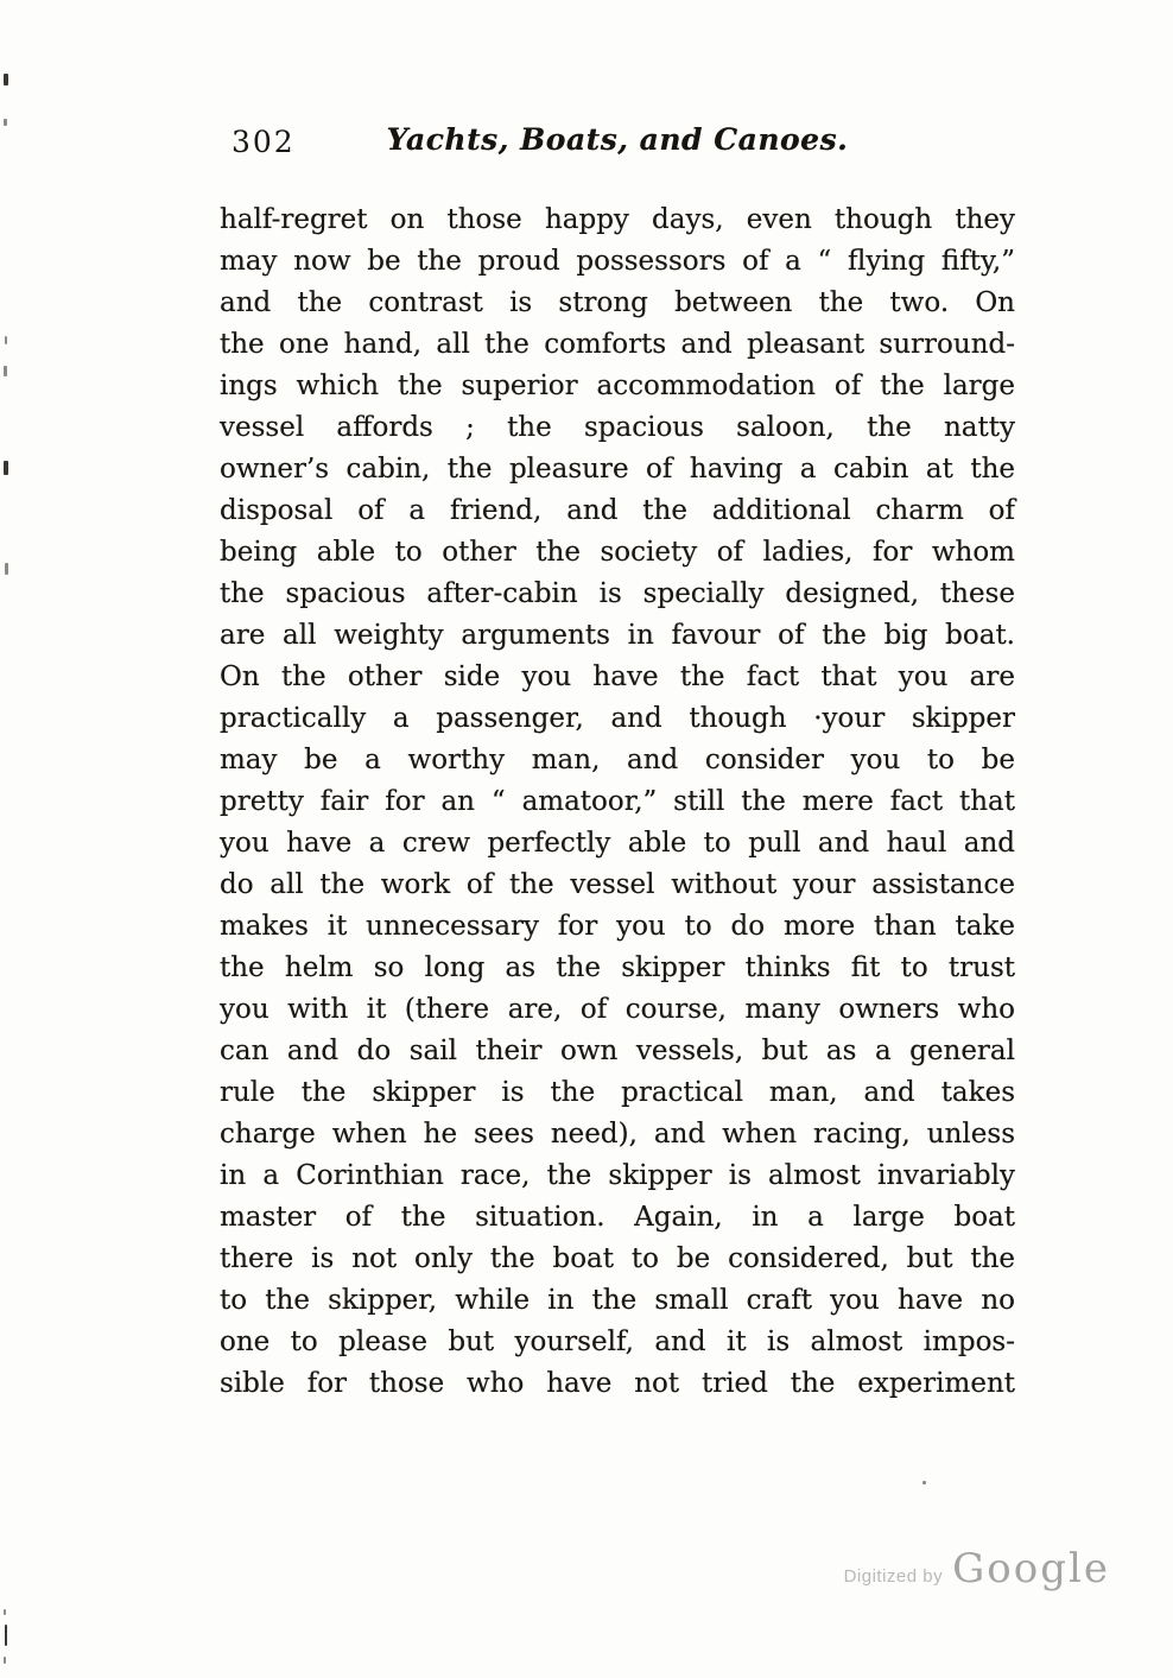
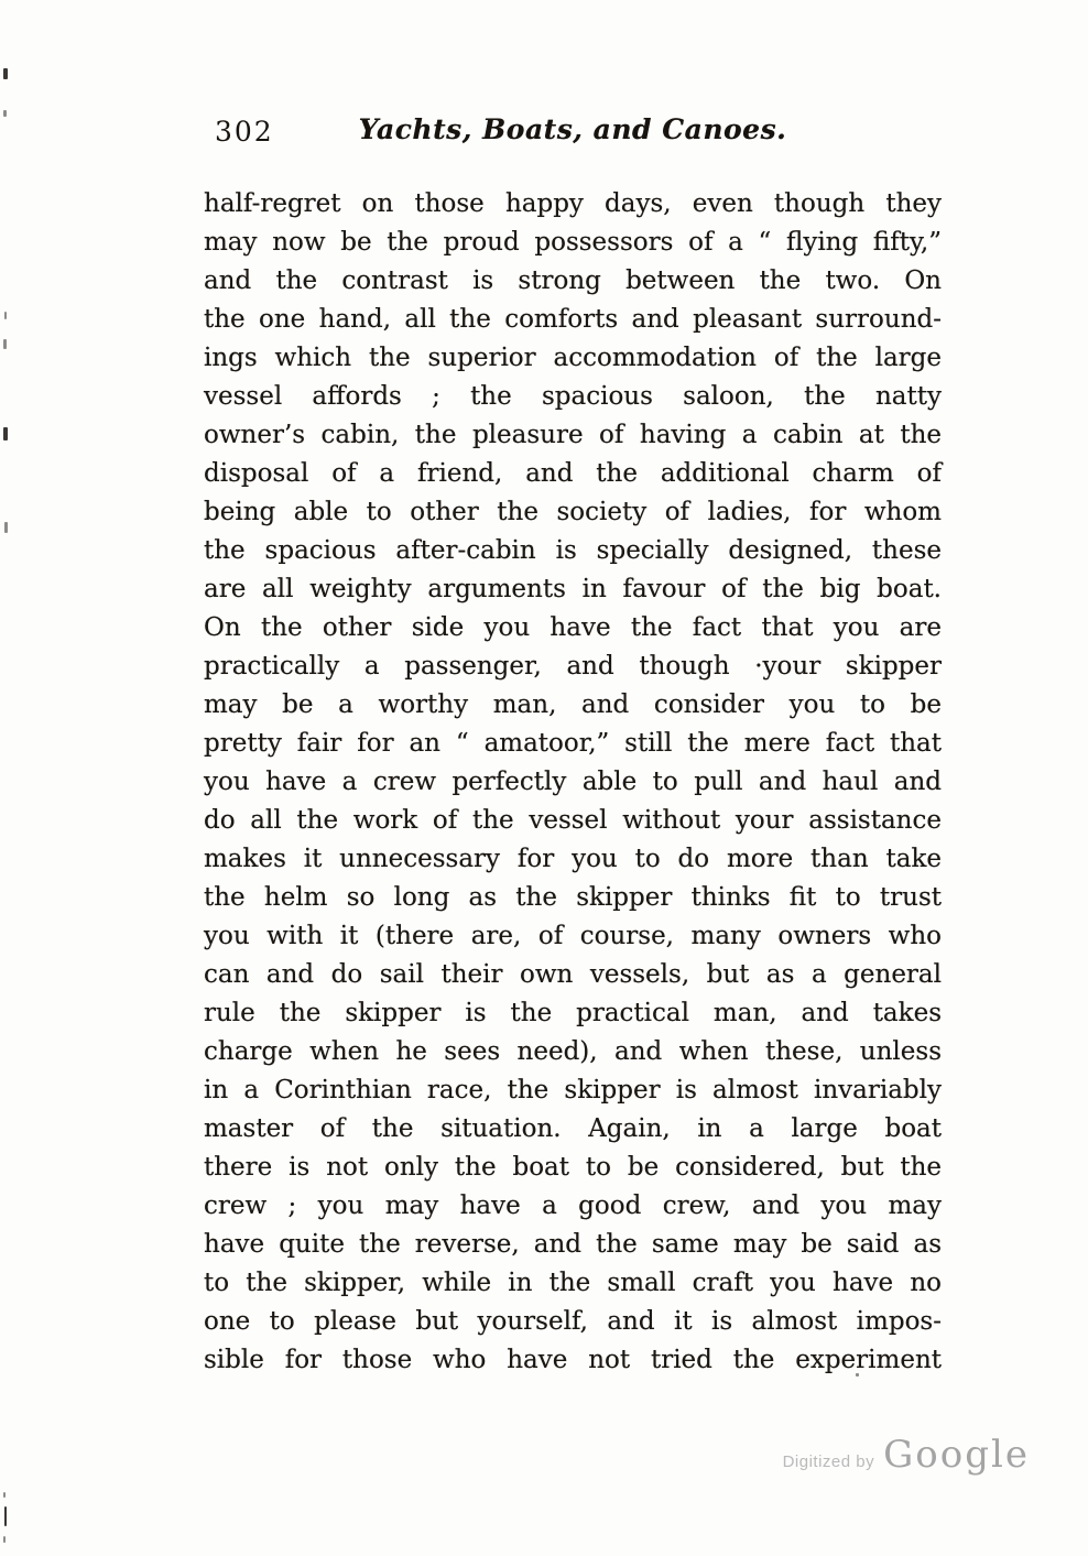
  302
  Yachts, Boats, and Canoes.
  half-regret on those happy days, even though they
  may now be the proud possessors of a “ flying fifty,”
  and the contrast is strong between the two. On
  the one hand, all the comforts and pleasant surround-
  ings which the superior accommodation of the large
  vessel affords ; the spacious saloon, the natty
  owner’s cabin, the pleasure of having a cabin at the
  disposal of a friend, and the additional charm of
  being able to other the society of ladies, for whom
  the spacious after-cabin is specially designed, these
  are all weighty arguments in favour of the big boat.
  On the other side you have the fact that you are
  practically a passenger, and though ·your skipper
  may be a worthy man, and consider you to be
  pretty fair for an “ amatoor,” still the mere fact that
  you have a crew perfectly able to pull and haul and
  do all the work of the vessel without your assistance
  makes it unnecessary for you to do more than take
  the helm so long as the skipper thinks fit to trust
  you with it (there are, of course, many owners who
  can and do sail their own vessels, but as a general
  rule the skipper is the practical man, and takes
- charge when he sees need), and when racing, unless
+ charge when he sees need), and when these, unless
  in a Corinthian race, the skipper is almost invariably
  master of the situation. Again, in a large boat
  there is not only the boat to be considered, but the
+ crew ; you may have a good crew, and you may
+ have quite the reverse, and the same may be said as
  to the skipper, while in the small craft you have no
  one to please but yourself, and it is almost impos-
  sible for those who have not tried the experiment
  Digitized by
  Google
